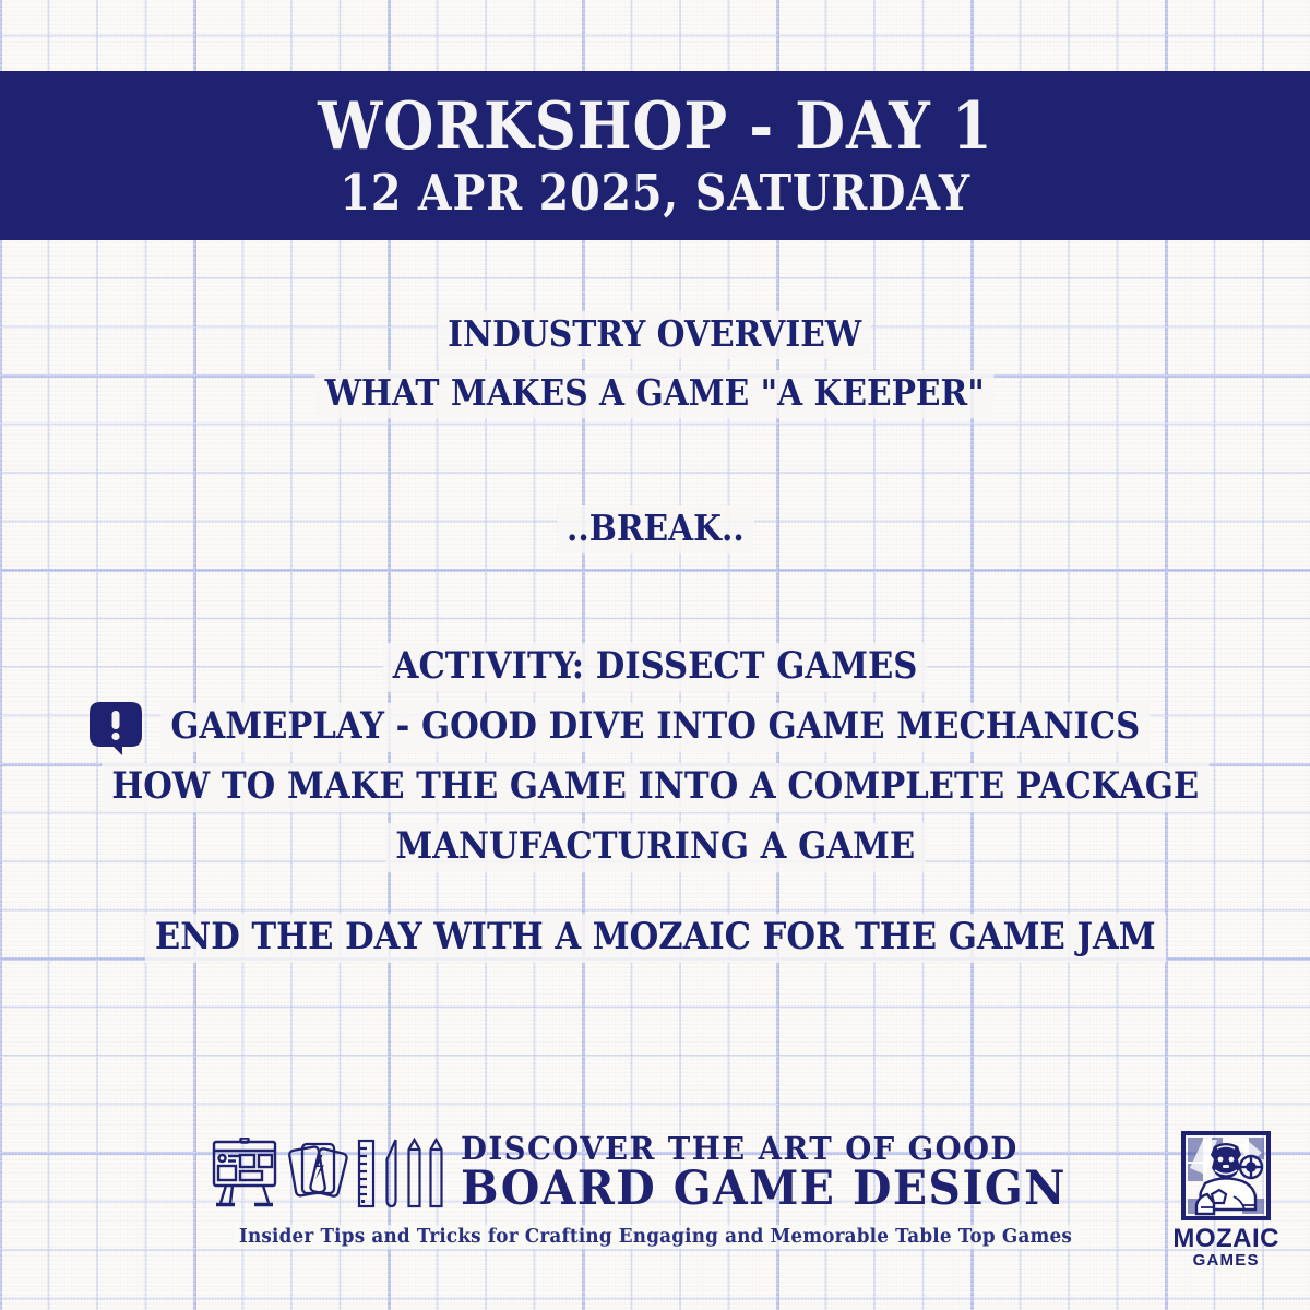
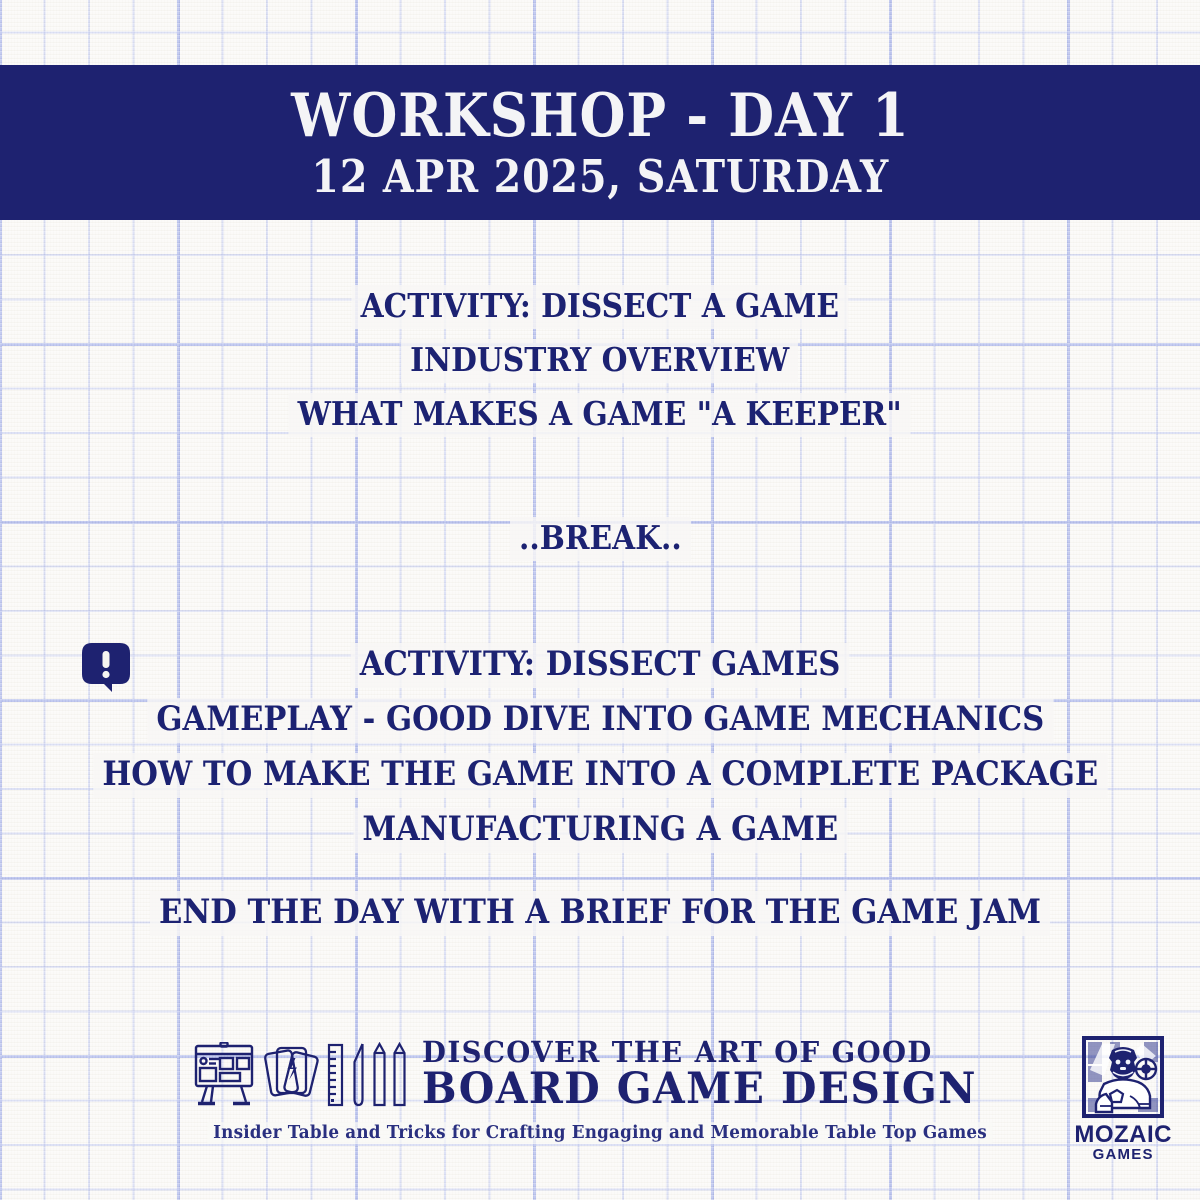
  WORKSHOP - DAY 1
  12 APR 2025, SATURDAY
+ ACTIVITY: DISSECT A GAME
  INDUSTRY OVERVIEW
  WHAT MAKES A GAME "A KEEPER"
  ..BREAK..
  ACTIVITY: DISSECT GAMES
  GAMEPLAY - GOOD DIVE INTO GAME MECHANICS
  HOW TO MAKE THE GAME INTO A COMPLETE PACKAGE
  MANUFACTURING A GAME
- END THE DAY WITH A MOZAIC FOR THE GAME JAM
+ END THE DAY WITH A BRIEF FOR THE GAME JAM
  DISCOVER THE ART OF GOOD
  BOARD GAME DESIGN
- Insider Tips and Tricks for Crafting Engaging and Memorable Table Top Games
+ Insider Table and Tricks for Crafting Engaging and Memorable Table Top Games
  MOZAIC
  GAMES
